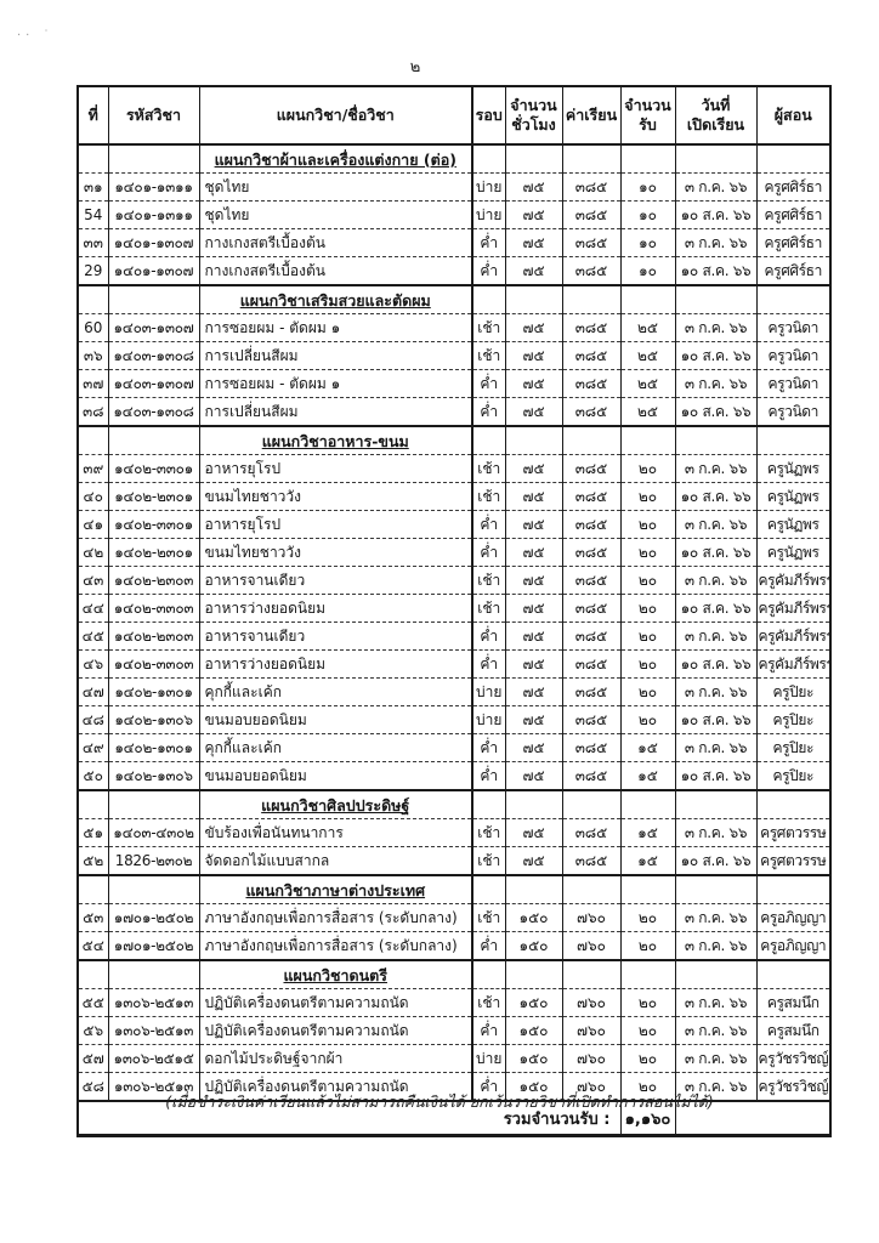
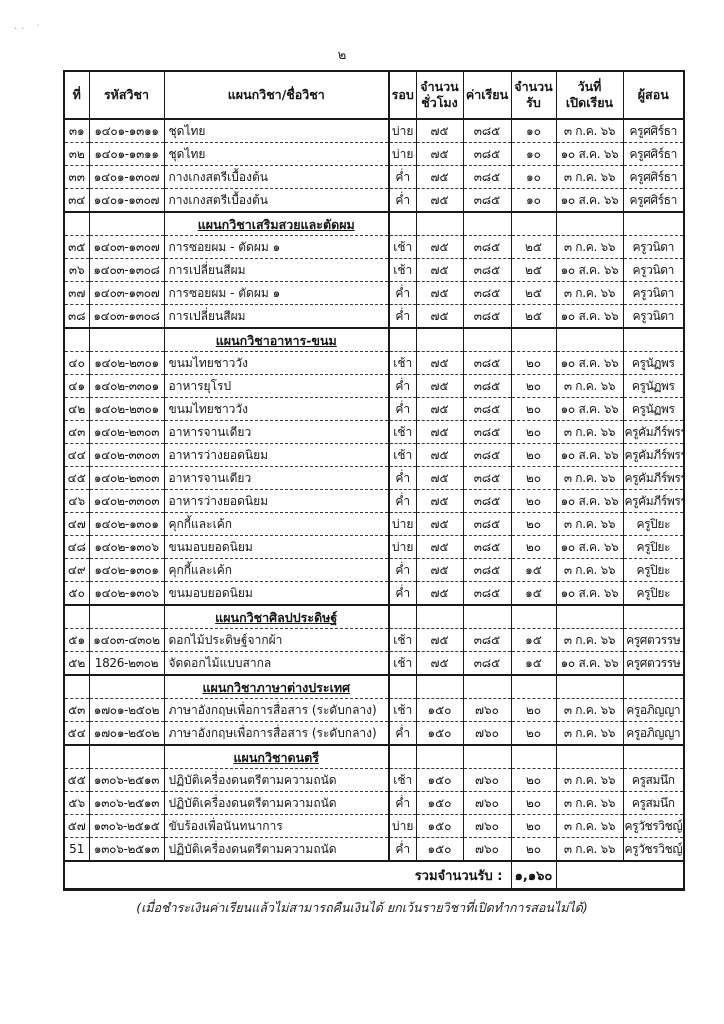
  ·· ˙
  ๒
  ที่	รหัสวิชา	แผนกวิชา/ชื่อวิชา	รอบ	จำนวน ชั่วโมง	ค่าเรียน	จำนวน รับ	วันที่ เปิดเรียน	ผู้สอน
- 		แผนกวิชาผ้าและเครื่องแต่งกาย (ต่อ)
  ๓๑	๑๔๐๑-๑๓๑๑	ชุดไทย	บ่าย	๗๕	๓๘๕	๑๐	๓ ก.ค. ๖๖	ครูศศิร์ธา
- 54	๑๔๐๑-๑๓๑๑	ชุดไทย	บ่าย	๗๕	๓๘๕	๑๐	๑๐ ส.ค. ๖๖	ครูศศิร์ธา
+ ๓๒	๑๔๐๑-๑๓๑๑	ชุดไทย	บ่าย	๗๕	๓๘๕	๑๐	๑๐ ส.ค. ๖๖	ครูศศิร์ธา
  ๓๓	๑๔๐๑-๑๓๐๗	กางเกงสตรีเบื้องต้น	ค่ำ	๗๕	๓๘๕	๑๐	๓ ก.ค. ๖๖	ครูศศิร์ธา
- 29	๑๔๐๑-๑๓๐๗	กางเกงสตรีเบื้องต้น	ค่ำ	๗๕	๓๘๕	๑๐	๑๐ ส.ค. ๖๖	ครูศศิร์ธา
+ ๓๔	๑๔๐๑-๑๓๐๗	กางเกงสตรีเบื้องต้น	ค่ำ	๗๕	๓๘๕	๑๐	๑๐ ส.ค. ๖๖	ครูศศิร์ธา
  		แผนกวิชาเสริมสวยและตัดผม
- 60	๑๔๐๓-๑๓๐๗	การซอยผม - ตัดผม ๑	เช้า	๗๕	๓๘๕	๒๕	๓ ก.ค. ๖๖	ครูวนิดา
+ ๓๕	๑๔๐๓-๑๓๐๗	การซอยผม - ตัดผม ๑	เช้า	๗๕	๓๘๕	๒๕	๓ ก.ค. ๖๖	ครูวนิดา
  ๓๖	๑๔๐๓-๑๓๐๘	การเปลี่ยนสีผม	เช้า	๗๕	๓๘๕	๒๕	๑๐ ส.ค. ๖๖	ครูวนิดา
  ๓๗	๑๔๐๓-๑๓๐๗	การซอยผม - ตัดผม ๑	ค่ำ	๗๕	๓๘๕	๒๕	๓ ก.ค. ๖๖	ครูวนิดา
  ๓๘	๑๔๐๓-๑๓๐๘	การเปลี่ยนสีผม	ค่ำ	๗๕	๓๘๕	๒๕	๑๐ ส.ค. ๖๖	ครูวนิดา
  		แผนกวิชาอาหาร-ขนม
- ๓๙	๑๔๐๒-๓๓๐๑	อาหารยุโรป	เช้า	๗๕	๓๘๕	๒๐	๓ ก.ค. ๖๖	ครูนัฏพร
  ๔๐	๑๔๐๒-๒๓๐๑	ขนมไทยชาววัง	เช้า	๗๕	๓๘๕	๒๐	๑๐ ส.ค. ๖๖	ครูนัฏพร
  ๔๑	๑๔๐๒-๓๓๐๑	อาหารยุโรป	ค่ำ	๗๕	๓๘๕	๒๐	๓ ก.ค. ๖๖	ครูนัฏพร
  ๔๒	๑๔๐๒-๒๓๐๑	ขนมไทยชาววัง	ค่ำ	๗๕	๓๘๕	๒๐	๑๐ ส.ค. ๖๖	ครูนัฏพร
  ๔๓	๑๔๐๒-๒๓๐๓	อาหารจานเดียว	เช้า	๗๕	๓๘๕	๒๐	๓ ก.ค. ๖๖	ครูคัมภีร์พรร
  ๔๔	๑๔๐๒-๓๓๐๓	อาหารว่างยอดนิยม	เช้า	๗๕	๓๘๕	๒๐	๑๐ ส.ค. ๖๖	ครูคัมภีร์พรร
  ๔๕	๑๔๐๒-๒๓๐๓	อาหารจานเดียว	ค่ำ	๗๕	๓๘๕	๒๐	๓ ก.ค. ๖๖	ครูคัมภีร์พรร
  ๔๖	๑๔๐๒-๓๓๐๓	อาหารว่างยอดนิยม	ค่ำ	๗๕	๓๘๕	๒๐	๑๐ ส.ค. ๖๖	ครูคัมภีร์พรร
  ๔๗	๑๔๐๒-๑๓๐๑	คุกกี้และเค้ก	บ่าย	๗๕	๓๘๕	๒๐	๓ ก.ค. ๖๖	ครูปิยะ
  ๔๘	๑๔๐๒-๑๓๐๖	ขนมอบยอดนิยม	บ่าย	๗๕	๓๘๕	๒๐	๑๐ ส.ค. ๖๖	ครูปิยะ
  ๔๙	๑๔๐๒-๑๓๐๑	คุกกี้และเค้ก	ค่ำ	๗๕	๓๘๕	๑๕	๓ ก.ค. ๖๖	ครูปิยะ
  ๕๐	๑๔๐๒-๑๓๐๖	ขนมอบยอดนิยม	ค่ำ	๗๕	๓๘๕	๑๕	๑๐ ส.ค. ๖๖	ครูปิยะ
  		แผนกวิชาศิลปประดิษฐ์
- ๕๑	๑๔๐๓-๔๓๐๒	ขับร้องเพื่อนันทนาการ	เช้า	๗๕	๓๘๕	๑๕	๓ ก.ค. ๖๖	ครูศตวรรษ
+ ๕๑	๑๔๐๓-๔๓๐๒	ดอกไม้ประดิษฐ์จากผ้า	เช้า	๗๕	๓๘๕	๑๕	๓ ก.ค. ๖๖	ครูศตวรรษ
  ๕๒	1826-๒๓๐๒	จัดดอกไม้แบบสากล	เช้า	๗๕	๓๘๕	๑๕	๑๐ ส.ค. ๖๖	ครูศตวรรษ
  		แผนกวิชาภาษาต่างประเทศ
  ๕๓	๑๗๐๑-๒๕๐๒	ภาษาอังกฤษเพื่อการสื่อสาร (ระดับกลาง)	เช้า	๑๕๐	๗๖๐	๒๐	๓ ก.ค. ๖๖	ครูอภิญญา
  ๕๔	๑๗๐๑-๒๕๐๒	ภาษาอังกฤษเพื่อการสื่อสาร (ระดับกลาง)	ค่ำ	๑๕๐	๗๖๐	๒๐	๓ ก.ค. ๖๖	ครูอภิญญา
  		แผนกวิชาดนตรี
  ๕๕	๑๓๐๖-๒๕๑๓	ปฏิบัติเครื่องดนตรีตามความถนัด	เช้า	๑๕๐	๗๖๐	๒๐	๓ ก.ค. ๖๖	ครูสมนึก
  ๕๖	๑๓๐๖-๒๕๑๓	ปฏิบัติเครื่องดนตรีตามความถนัด	ค่ำ	๑๕๐	๗๖๐	๒๐	๓ ก.ค. ๖๖	ครูสมนึก
- ๕๗	๑๓๐๖-๒๕๑๕	ดอกไม้ประดิษฐ์จากผ้า	บ่าย	๑๕๐	๗๖๐	๒๐	๓ ก.ค. ๖๖	ครูวัชรวิชญ์
+ ๕๗	๑๓๐๖-๒๕๑๕	ขับร้องเพื่อนันทนาการ	บ่าย	๑๕๐	๗๖๐	๒๐	๓ ก.ค. ๖๖	ครูวัชรวิชญ์
- ๕๘	๑๓๐๖-๒๕๑๓	ปฏิบัติเครื่องดนตรีตามความถนัด	ค่ำ	๑๕๐	๗๖๐	๒๐	๓ ก.ค. ๖๖	ครูวัชรวิชญ์
+ 51	๑๓๐๖-๒๕๑๓	ปฏิบัติเครื่องดนตรีตามความถนัด	ค่ำ	๑๕๐	๗๖๐	๒๐	๓ ก.ค. ๖๖	ครูวัชรวิชญ์
  รวมจำนวนรับ :	๑,๑๖๐
  (เมื่อชำระเงินค่าเรียนแล้วไม่สามารถคืนเงินได้ ยกเว้นรายวิชาที่เปิดทำการสอนไม่ได้)
